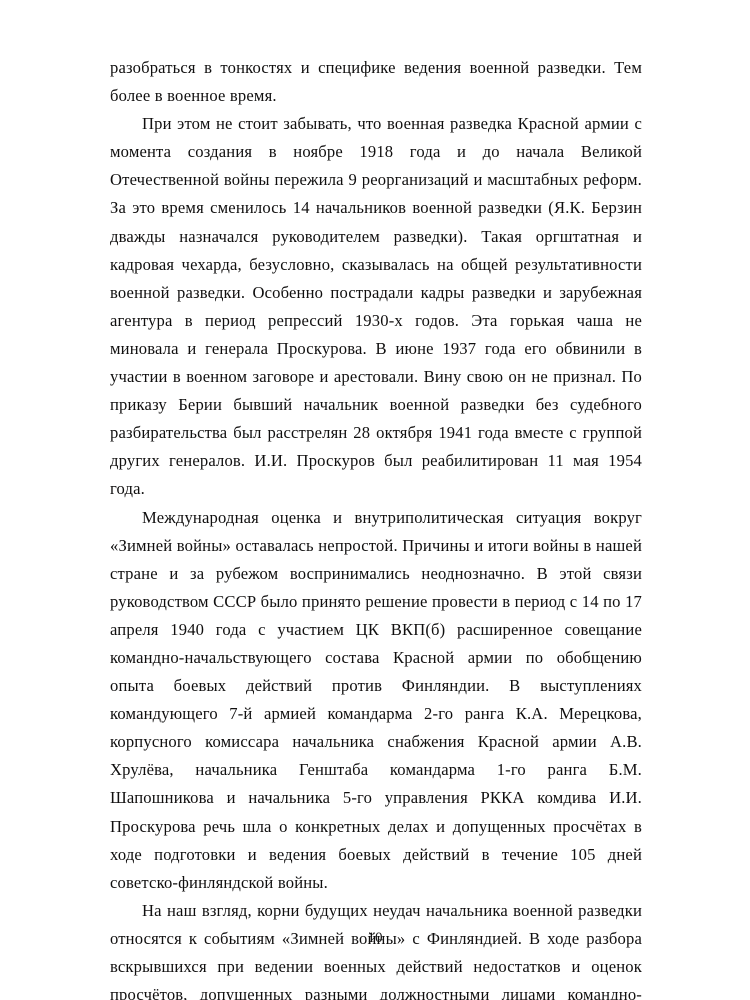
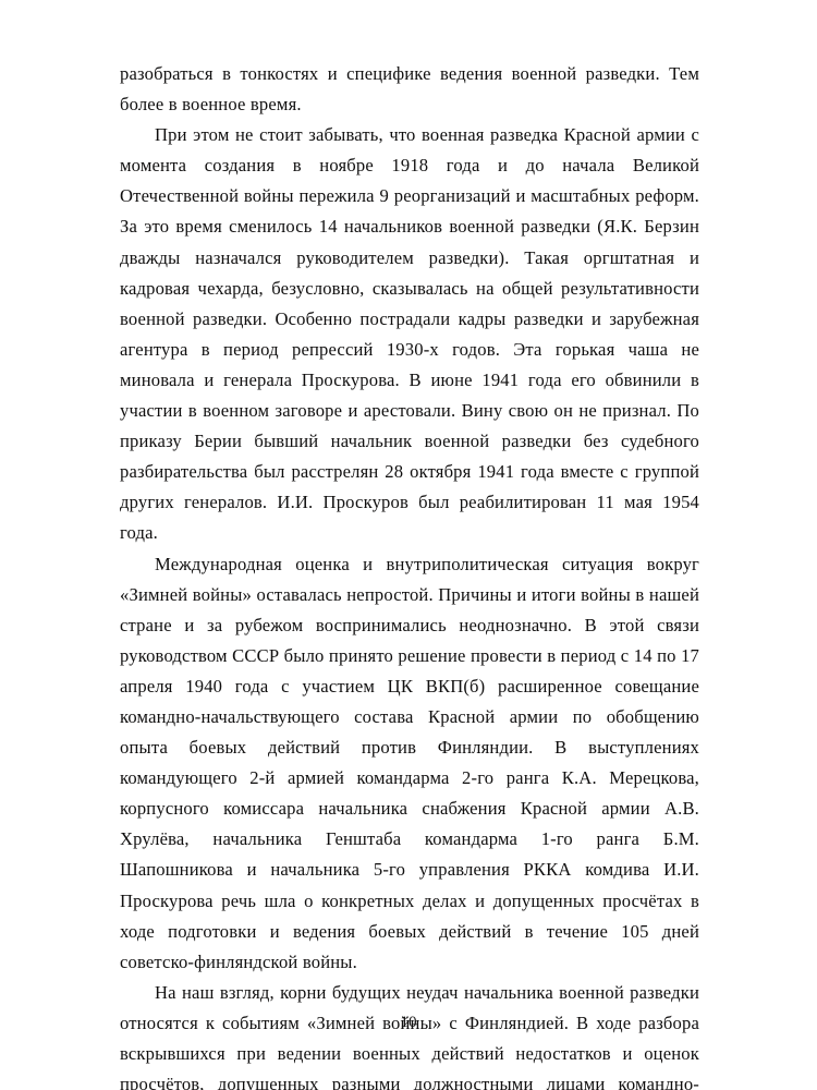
  разобраться в тонкостях и специфике ведения военной разведки. Тем более в военное время.
- При этом не стоит забывать, что военная разведка Красной армии с момента создания в ноябре 1918 года и до начала Великой Отечественной войны пережила 9 реорганизаций и масштабных реформ. За это время сменилось 14 начальников военной разведки (Я.К. Берзин дважды назначался руководителем разведки). Такая оргштатная и кадровая чехарда, безусловно, сказывалась на общей результативности военной разведки. Особенно пострадали кадры разведки и зарубежная агентура в период репрессий 1930-х годов. Эта горькая чаша не миновала и генерала Проскурова. В июне 1937 года его обвинили в участии в военном заговоре и арестовали. Вину свою он не признал. По приказу Берии бывший начальник военной разведки без судебного разбирательства был расстрелян 28 октября 1941 года вместе с группой других генералов. И.И. Проскуров был реабилитирован 11 мая 1954 года.
+ При этом не стоит забывать, что военная разведка Красной армии с момента создания в ноябре 1918 года и до начала Великой Отечественной войны пережила 9 реорганизаций и масштабных реформ. За это время сменилось 14 начальников военной разведки (Я.К. Берзин дважды назначался руководителем разведки). Такая оргштатная и кадровая чехарда, безусловно, сказывалась на общей результативности военной разведки. Особенно пострадали кадры разведки и зарубежная агентура в период репрессий 1930-х годов. Эта горькая чаша не миновала и генерала Проскурова. В июне 1941 года его обвинили в участии в военном заговоре и арестовали. Вину свою он не признал. По приказу Берии бывший начальник военной разведки без судебного разбирательства был расстрелян 28 октября 1941 года вместе с группой других генералов. И.И. Проскуров был реабилитирован 11 мая 1954 года.
- Международная оценка и внутриполитическая ситуация вокруг «Зимней войны» оставалась непростой. Причины и итоги войны в нашей стране и за рубежом воспринимались неоднозначно. В этой связи руководством СССР было принято решение провести в период с 14 по 17 апреля 1940 года с участием ЦК ВКП(б) расширенное совещание командно-начальствующего состава Красной армии по обобщению опыта боевых действий против Финляндии. В выступлениях командующего 7-й армией командарма 2-го ранга К.А. Мерецкова, корпусного комиссара начальника снабжения Красной армии А.В. Хрулёва, начальника Генштаба командарма 1-го ранга Б.М. Шапошникова и начальника 5-го управления РККА комдива И.И. Проскурова речь шла о конкретных делах и допущенных просчётах в ходе подготовки и ведения боевых действий в течение 105 дней советско-финляндской войны.
+ Международная оценка и внутриполитическая ситуация вокруг «Зимней войны» оставалась непростой. Причины и итоги войны в нашей стране и за рубежом воспринимались неоднозначно. В этой связи руководством СССР было принято решение провести в период с 14 по 17 апреля 1940 года с участием ЦК ВКП(б) расширенное совещание командно-начальствующего состава Красной армии по обобщению опыта боевых действий против Финляндии. В выступлениях командующего 2-й армией командарма 2-го ранга К.А. Мерецкова, корпусного комиссара начальника снабжения Красной армии А.В. Хрулёва, начальника Генштаба командарма 1-го ранга Б.М. Шапошникова и начальника 5-го управления РККА комдива И.И. Проскурова речь шла о конкретных делах и допущенных просчётах в ходе подготовки и ведения боевых действий в течение 105 дней советско-финляндской войны.
  На наш взгляд, корни будущих неудач начальника военной разведки относятся к событиям «Зимней войны» с Финляндией. В ходе разбора вскрывшихся при ведении военных действий недостатков и оценок просчётов, допущенных разными должностными лицами командно-
  10
